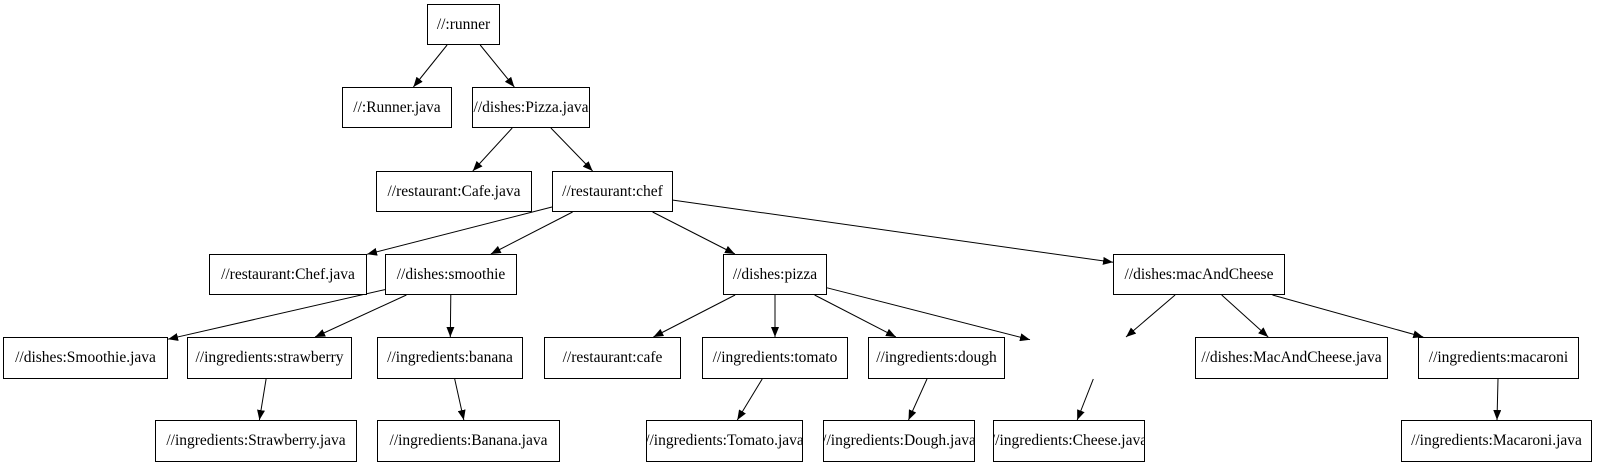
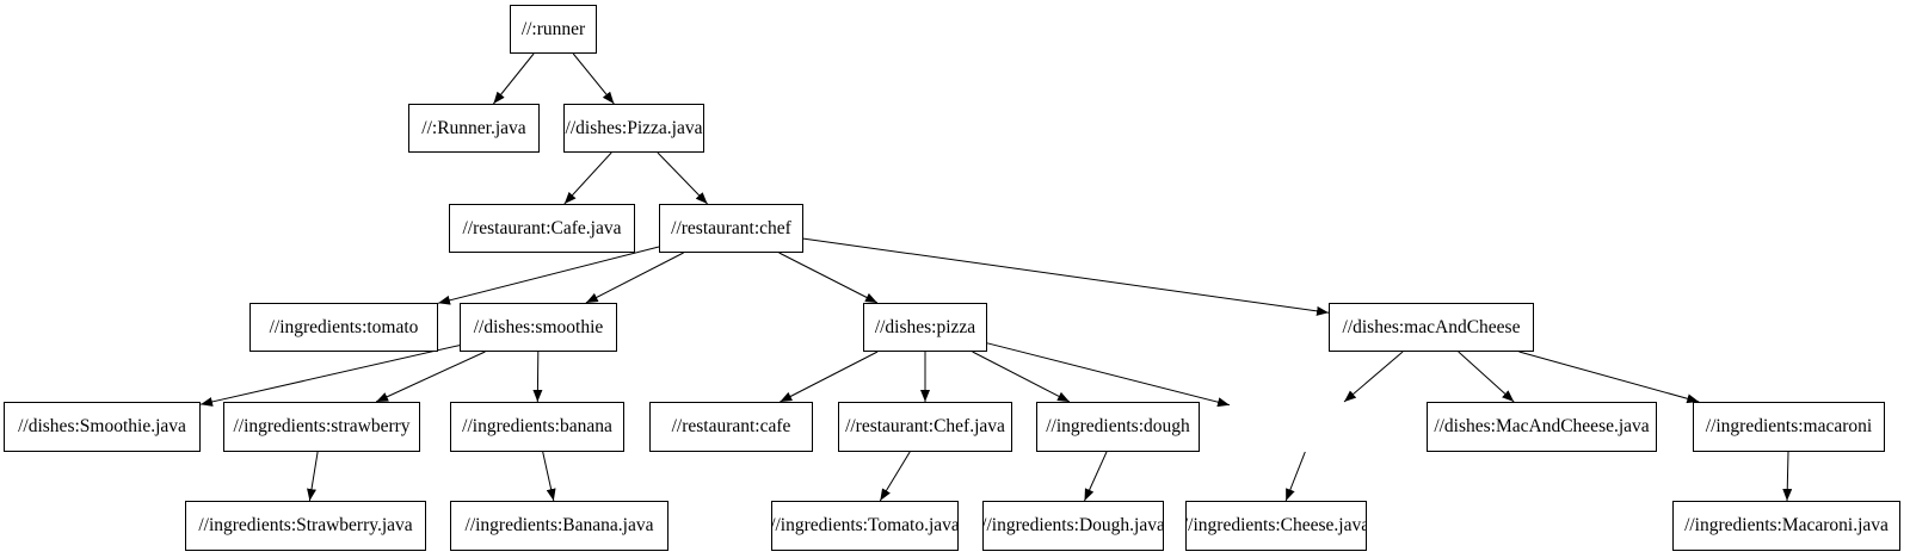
  //:runner
  //:Runner.java
  //dishes:Pizza.java
  //restaurant:Cafe.java
  //restaurant:chef
- //restaurant:Chef.java
+ //ingredients:tomato
  //dishes:smoothie
  //dishes:pizza
  //dishes:macAndCheese
  //dishes:Smoothie.java
  //ingredients:strawberry
  //ingredients:banana
  //restaurant:cafe
- //ingredients:tomato
+ //restaurant:Chef.java
  //ingredients:dough
  //dishes:MacAndCheese.java
  //ingredients:macaroni
  //ingredients:Strawberry.java
  //ingredients:Banana.java
  //ingredients:Tomato.java
  //ingredients:Dough.java
  //ingredients:Cheese.java
  //ingredients:Macaroni.java
